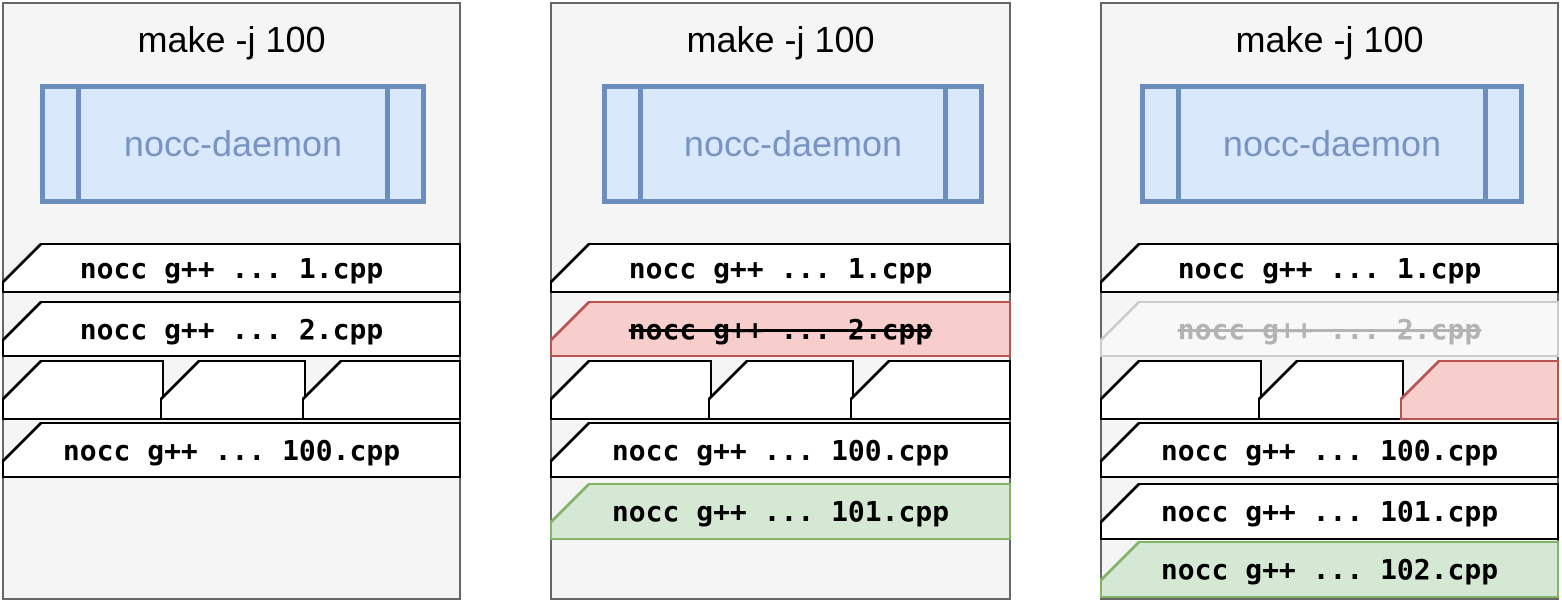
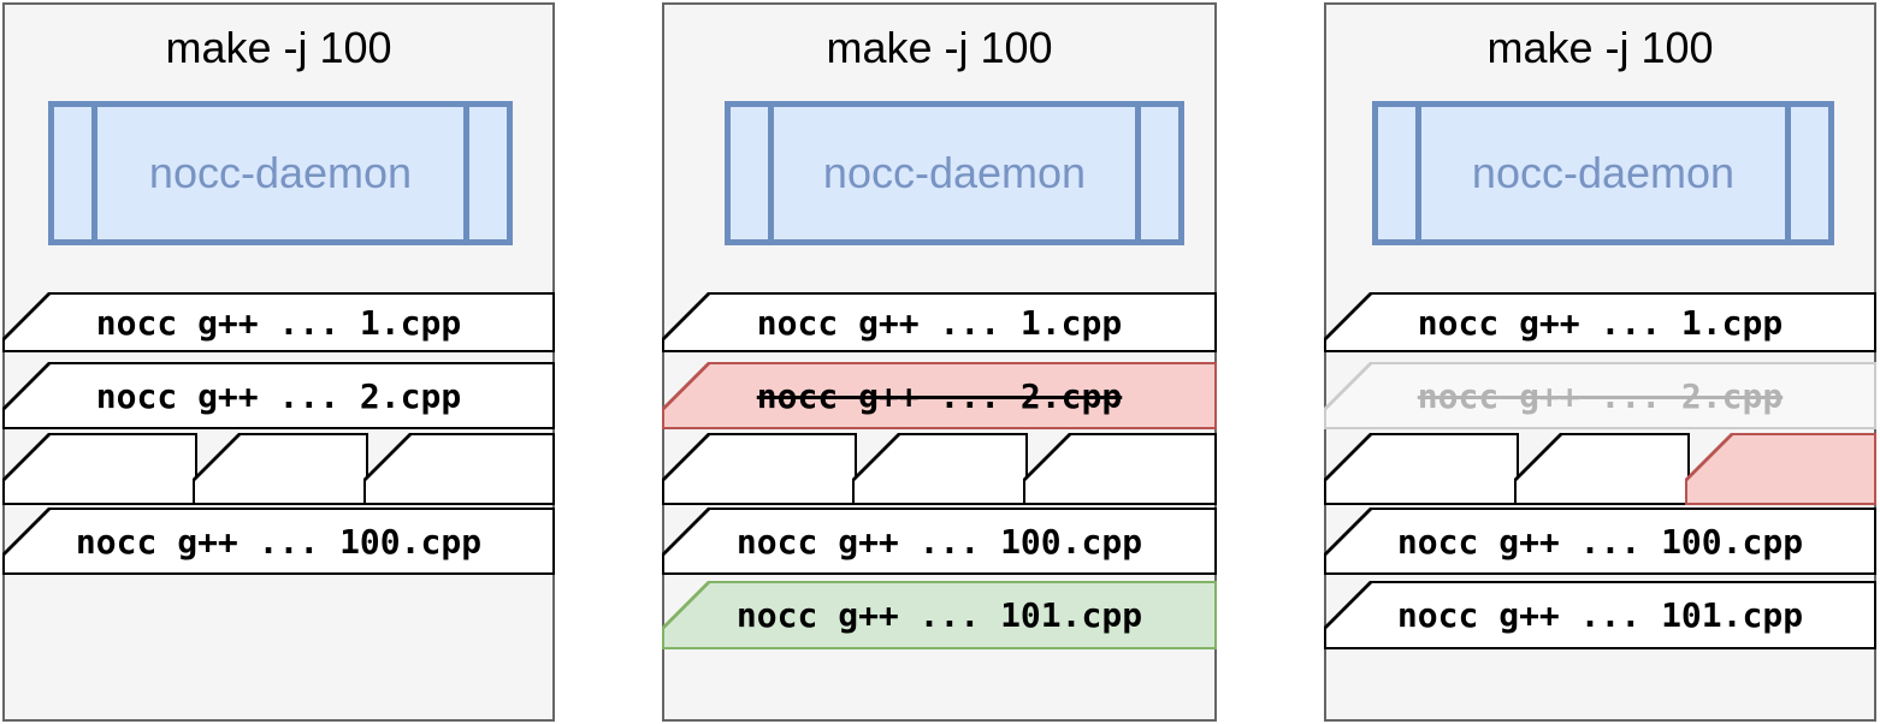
  make -j 100
  nocc-daemon
  nocc g++ ... 1.cpp
  nocc g++ ... 2.cpp
  nocc g++ ... 100.cpp
  make -j 100
  nocc-daemon
  nocc g++ ... 1.cpp
  nocc g++ ... 2.cpp
  nocc g++ ... 100.cpp
  nocc g++ ... 101.cpp
  make -j 100
  nocc-daemon
  nocc g++ ... 1.cpp
  nocc g++ ... 2.cpp
  nocc g++ ... 100.cpp
  nocc g++ ... 101.cpp
- nocc g++ ... 102.cpp
